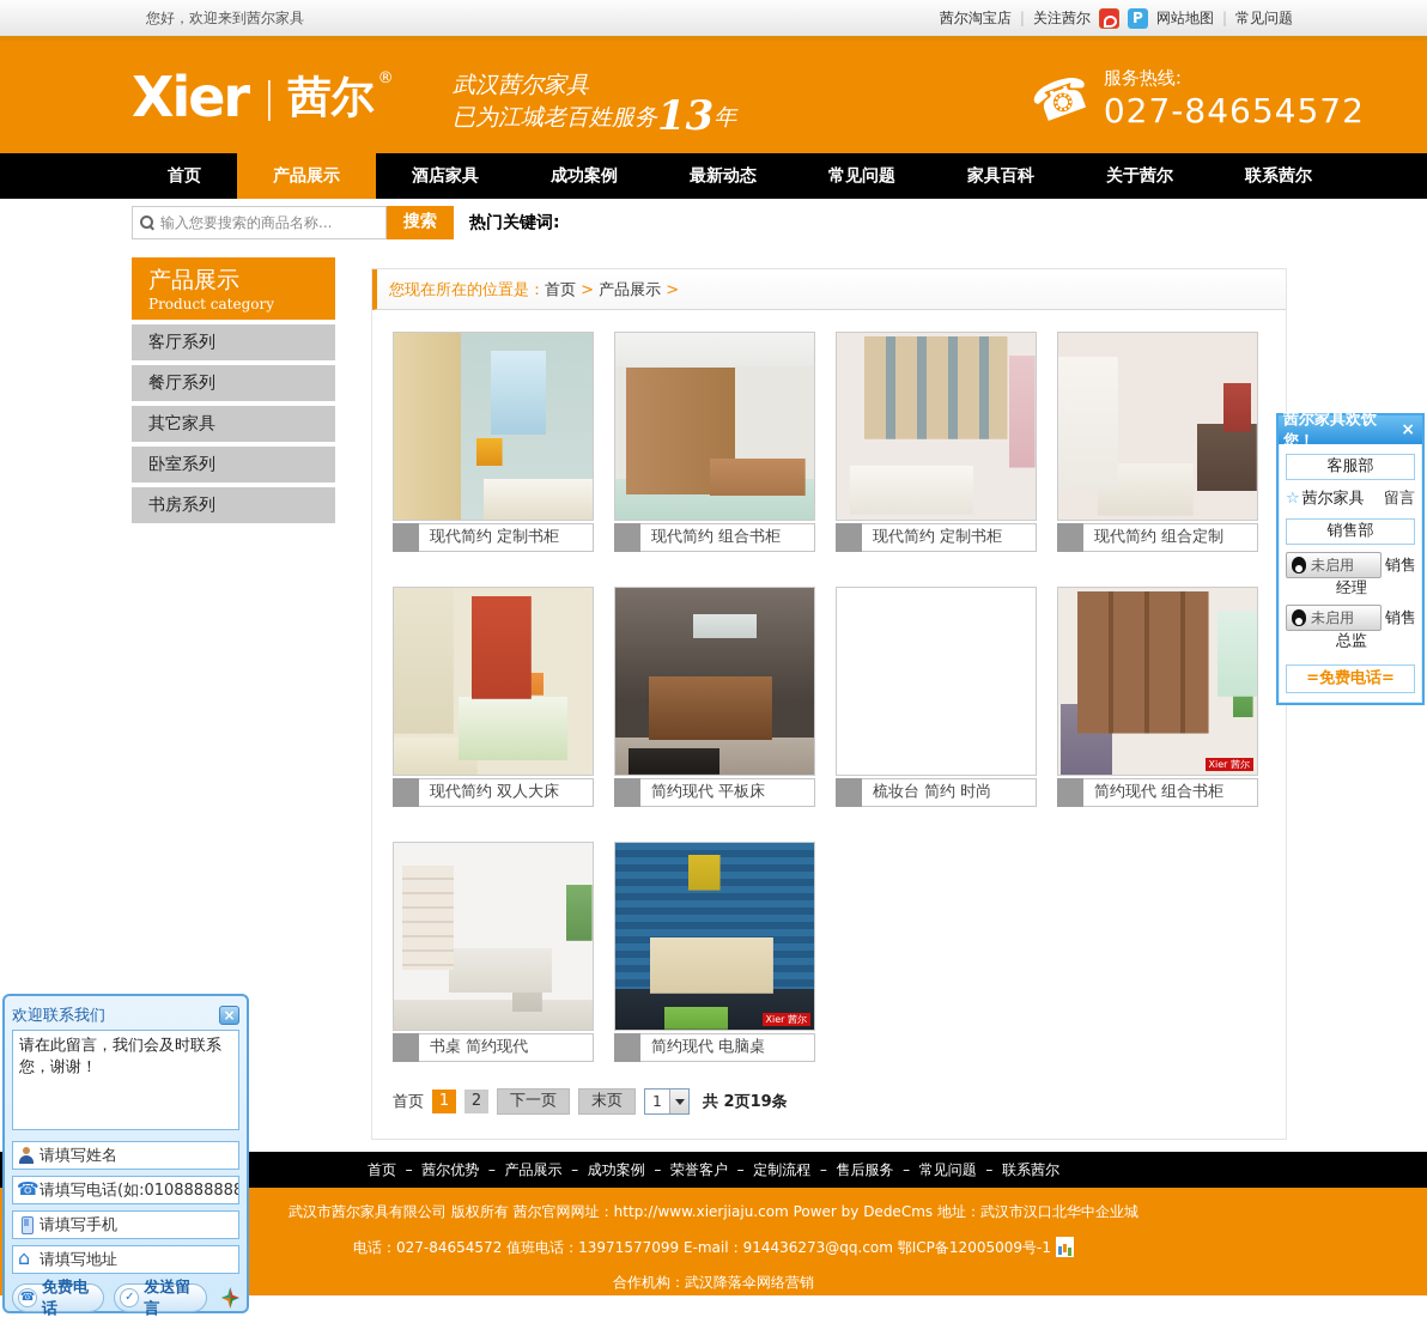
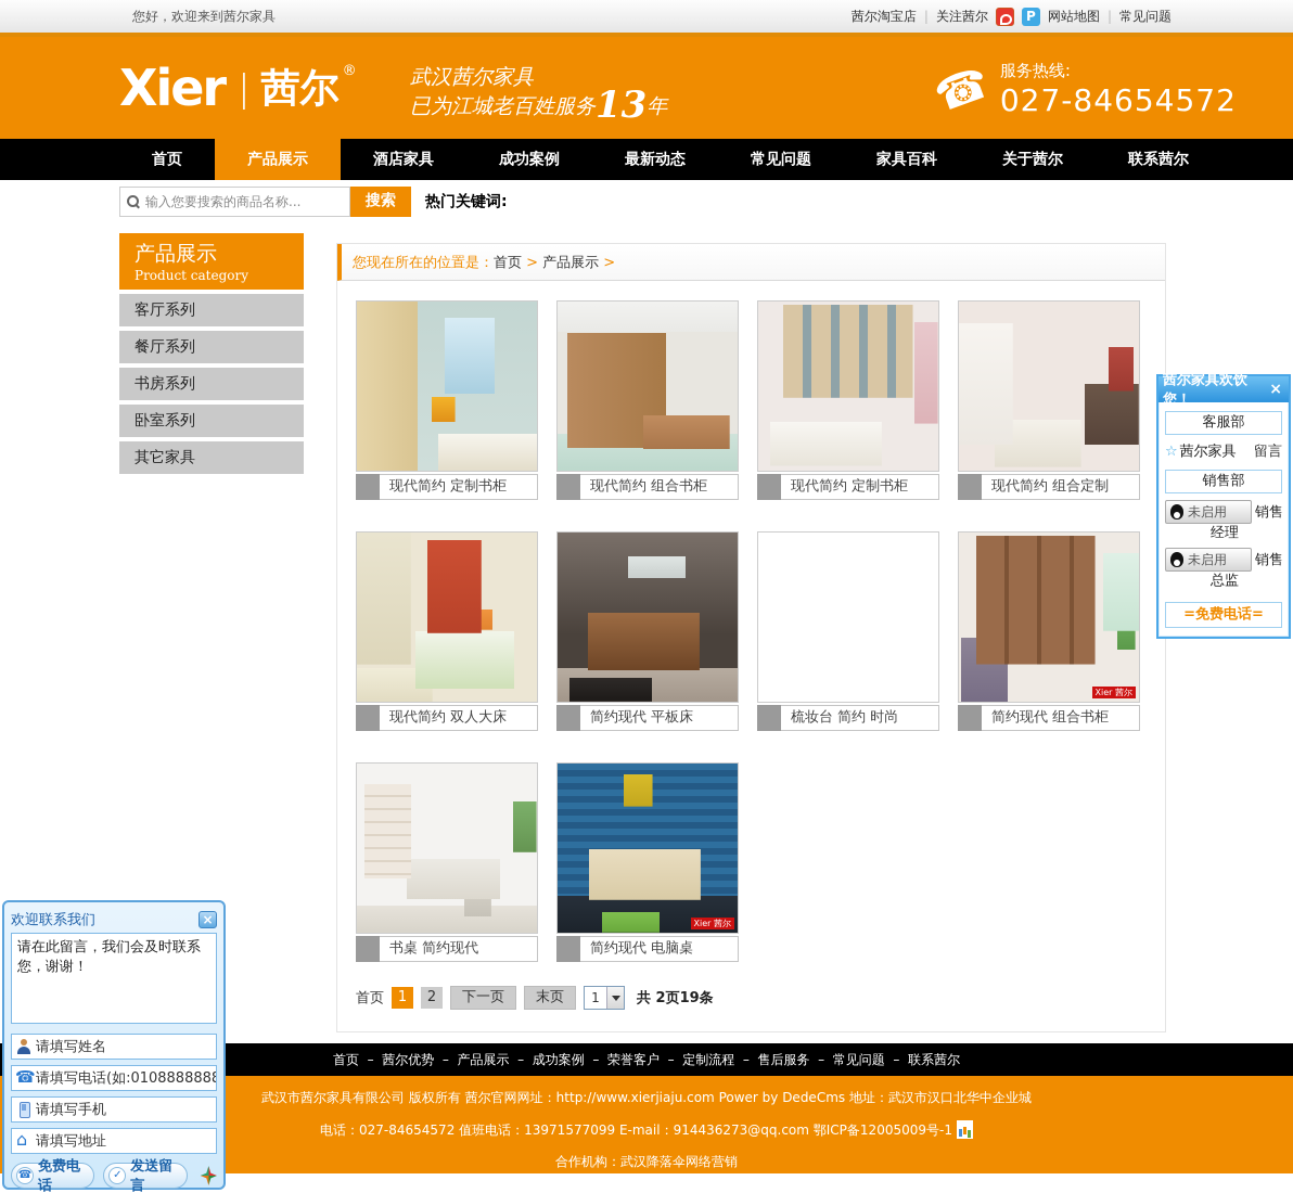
  您好，欢迎来到茜尔家具
  茜尔淘宝店
  关注茜尔
  网站地图
  常见问题
  Xier
  |
  茜尔
  ®
  武汉茜尔家具
  已为江城老百姓服务13年
  服务热线:
  027-84654572
  首页
  产品展示
  酒店家具
  成功案例
  最新动态
  常见问题
  家具百科
  关于茜尔
  联系茜尔
  输入您要搜索的商品名称...
  搜索
  热门关键词:
  产品展示
  Product category
  客厅系列
  餐厅系列
- 其它家具
+ 书房系列
  卧室系列
- 书房系列
+ 其它家具
  您现在所在的位置是：
  首页 产品展示
  现代简约 定制书柜
  现代简约 组合书柜
  现代简约 定制书柜
  现代简约 组合定制
  现代简约 双人大床
  简约现代 平板床
  梳妆台 简约 时尚
  Xier 茜尔
  简约现代 组合书柜
  书桌 简约现代
  Xier 茜尔
  简约现代 电脑桌
  首页
  1
  2
  下一页
  末页
  1
  共 2页19条
  首页
  茜尔优势
  产品展示
  成功案例
  荣誉客户
  定制流程
  售后服务
  常见问题
  联系茜尔
  武汉市茜尔家具有限公司 版权所有 茜尔官网网址：http://www.xierjiaju.com Power by DedeCms 地址：武汉市汉口北华中企业城
  电话：027-84654572 值班电话：13971577099 E-mail：914436273@qq.com 鄂ICP备12005009号-1
  合作机构：武汉降落伞网络营销
  茜尔家具欢饮您！
  ×
  客服部
  ☆
  茜尔家具
  留言
  销售部
  未启用
  销售
  经理
  未启用
  销售
  总监
  =免费电话=
  欢迎联系我们
  ×
  请填写姓名
  请填写电话(如:010888888
  请填写手机
  请填写地址
  ☎
  免费电话
  ✓
  发送留言
